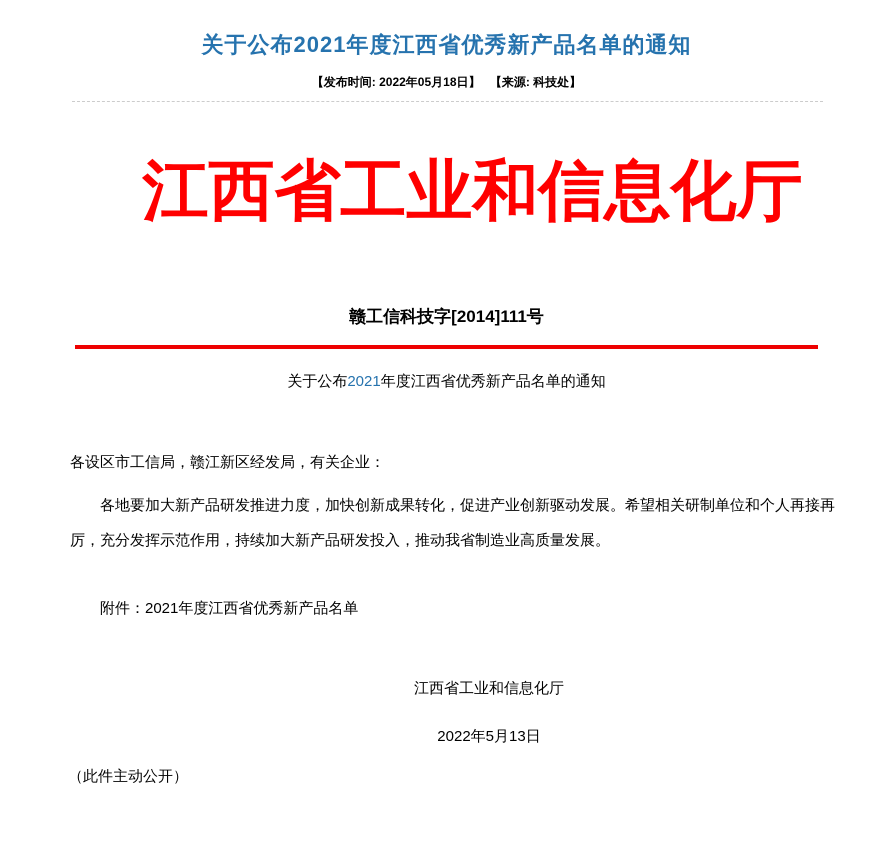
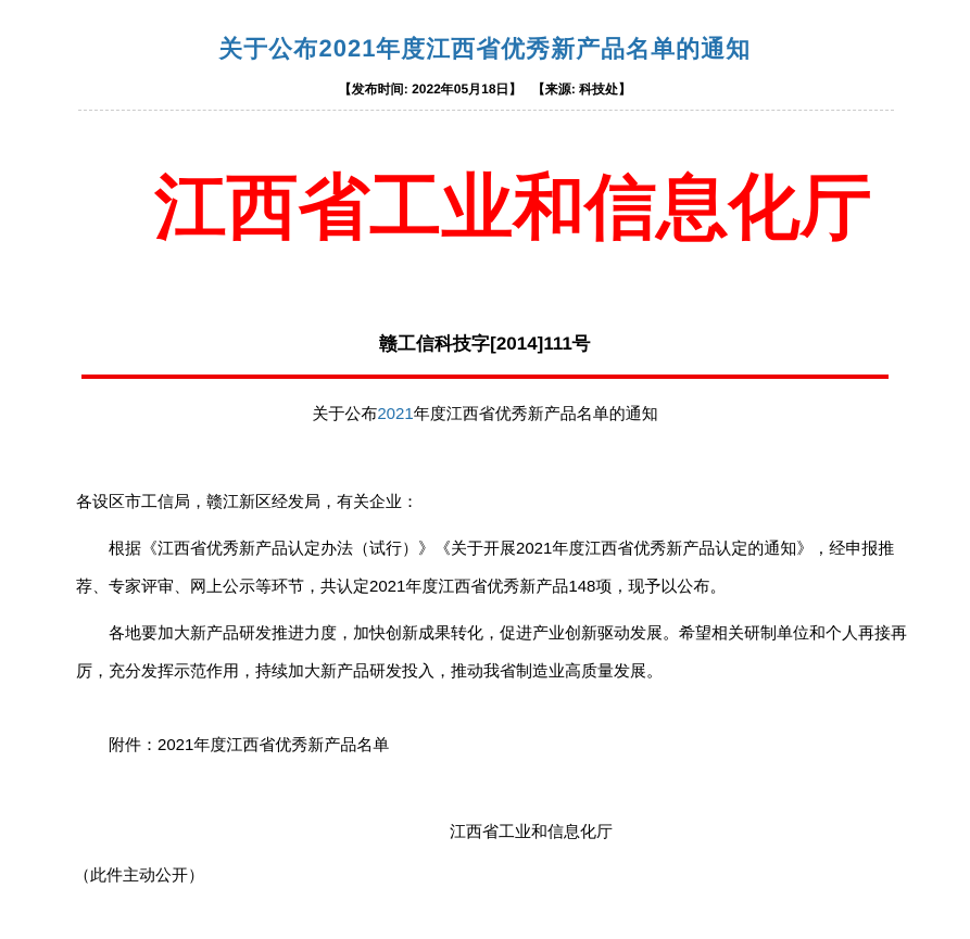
  关于公布2021年度江西省优秀新产品名单的通知
  【发布时间: 2022年05月18日】 【来源: 科技处】
  江西省工业和信息化厅
  赣工信科技字[2014]111号
  关于公布2021年度江西省优秀新产品名单的通知
  各设区市工信局，赣江新区经发局，有关企业：
+ 根据《江西省优秀新产品认定办法（试行）》《关于开展2021年度江西省优秀新产品认定的通知》，经申报推荐、专家评审、网上公示等环节，共认定2021年度江西省优秀新产品148项，现予以公布。
  各地要加大新产品研发推进力度，加快创新成果转化，促进产业创新驱动发展。希望相关研制单位和个人再接再厉，充分发挥示范作用，持续加大新产品研发投入，推动我省制造业高质量发展。
  附件：2021年度江西省优秀新产品名单
  江西省工业和信息化厅
- 2022年5月13日
  （此件主动公开）
